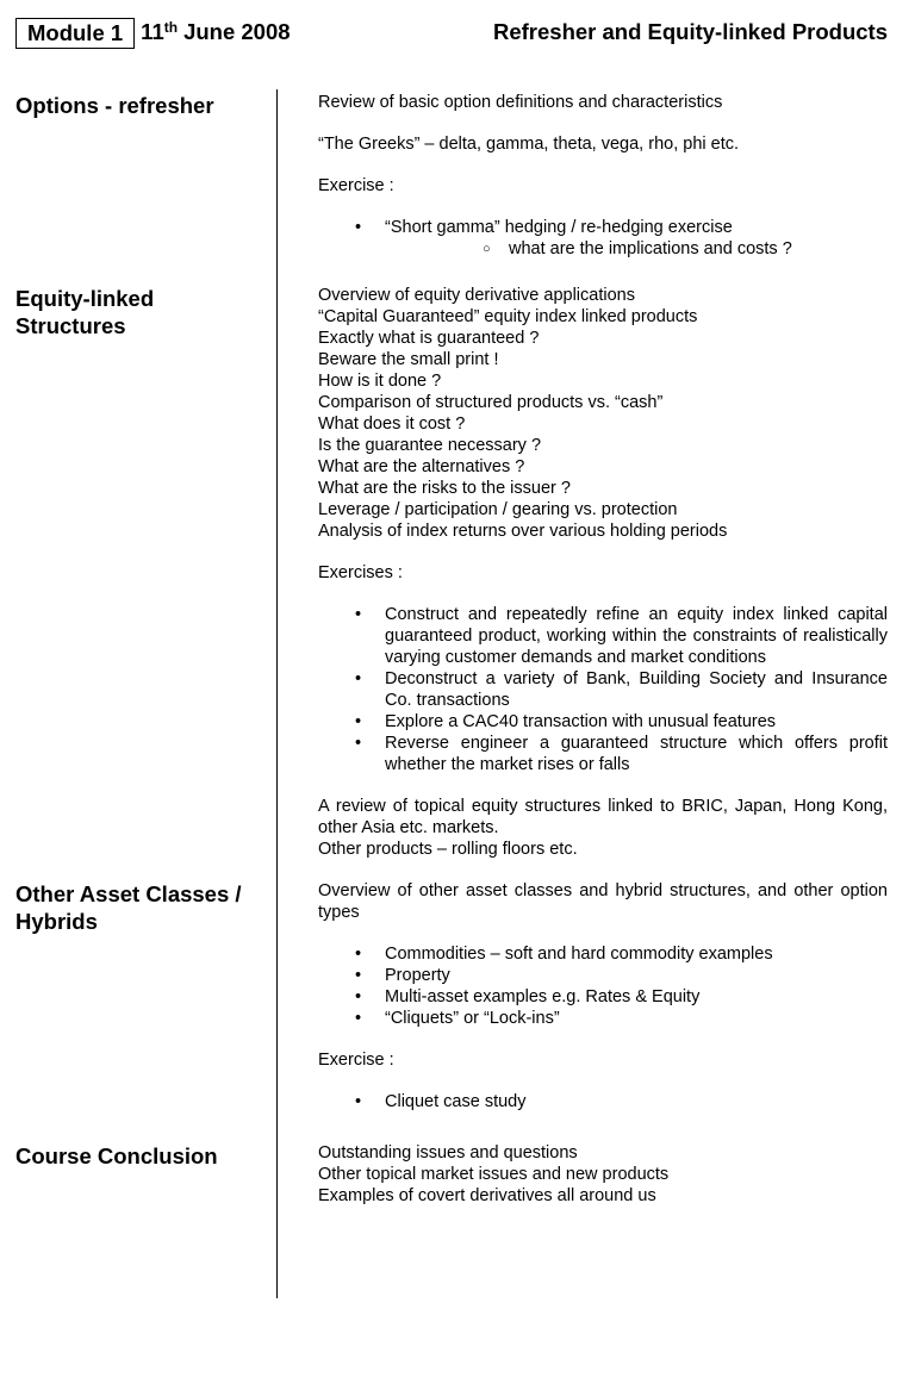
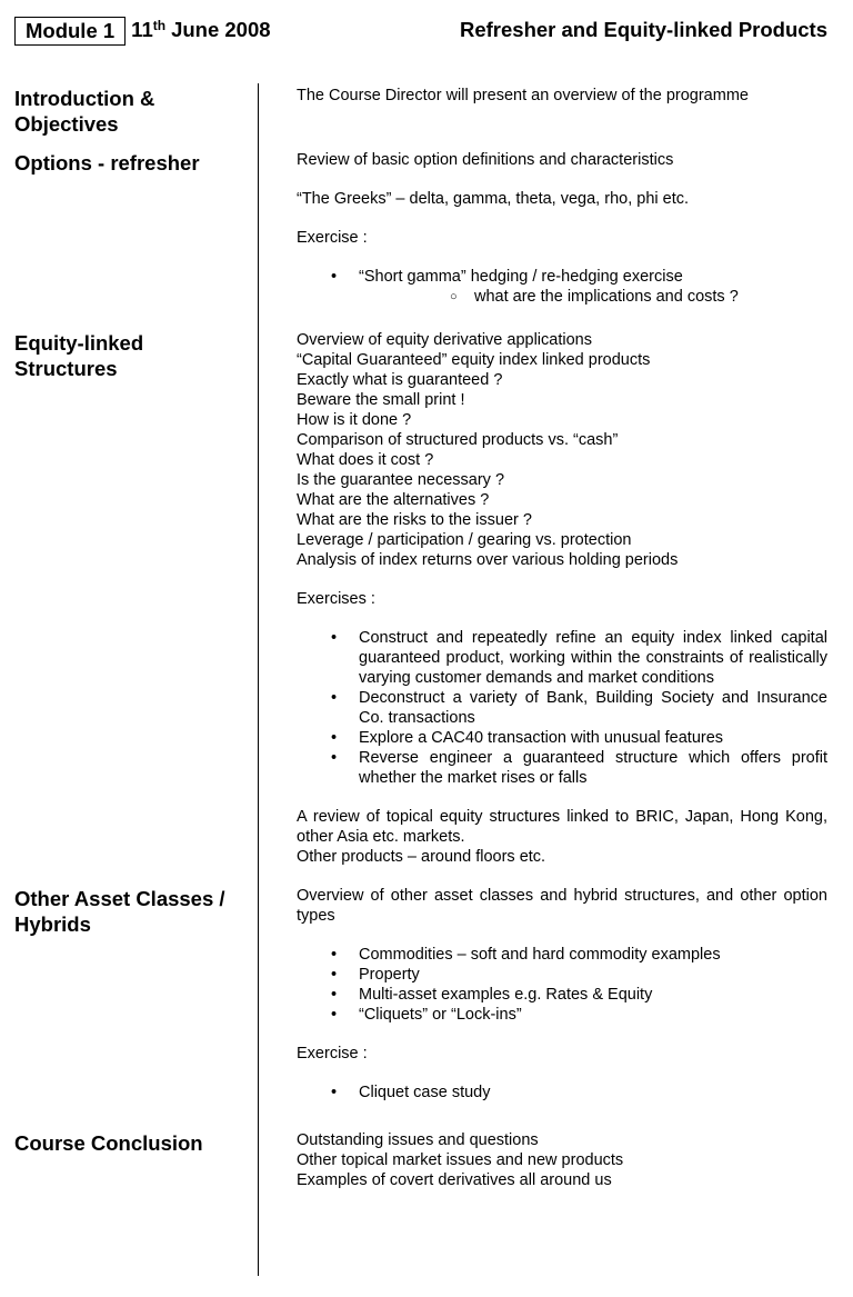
  Module 1
  11th June 2008
  Refresher and Equity-linked Products
+ Introduction &
+ Objectives
+ The Course Director will present an overview of the programme
  Options - refresher
  Review of basic option definitions and characteristics
  “The Greeks” – delta, gamma, theta, vega, rho, phi etc.
  Exercise :
  •
  “Short gamma” hedging / re-hedging exercise
  ○
  what are the implications and costs ?
  Equity-linked
  Structures
  Overview of equity derivative applications
  “Capital Guaranteed” equity index linked products
  Exactly what is guaranteed ?
  Beware the small print !
  How is it done ?
  Comparison of structured products vs. “cash”
  What does it cost ?
  Is the guarantee necessary ?
  What are the alternatives ?
  What are the risks to the issuer ?
  Leverage / participation / gearing vs. protection
  Analysis of index returns over various holding periods
  Exercises :
  •
  Construct and repeatedly refine an equity index linked capital guaranteed product, working within the constraints of realistically varying customer demands and market conditions
  •
  Deconstruct a variety of Bank, Building Society and Insurance Co. transactions
  •
  Explore a CAC40 transaction with unusual features
  •
  Reverse engineer a guaranteed structure which offers profit whether the market rises or falls
  A review of topical equity structures linked to BRIC, Japan, Hong Kong, other Asia etc. markets.
- Other products – rolling floors etc.
+ Other products – around floors etc.
  Other Asset Classes /
  Hybrids
  Overview of other asset classes and hybrid structures, and other option types
  •
  Commodities – soft and hard commodity examples
  •
  Property
  •
  Multi-asset examples e.g. Rates & Equity
  •
  “Cliquets” or “Lock-ins”
  Exercise :
  •
  Cliquet case study
  Course Conclusion
  Outstanding issues and questions
  Other topical market issues and new products
  Examples of covert derivatives all around us
